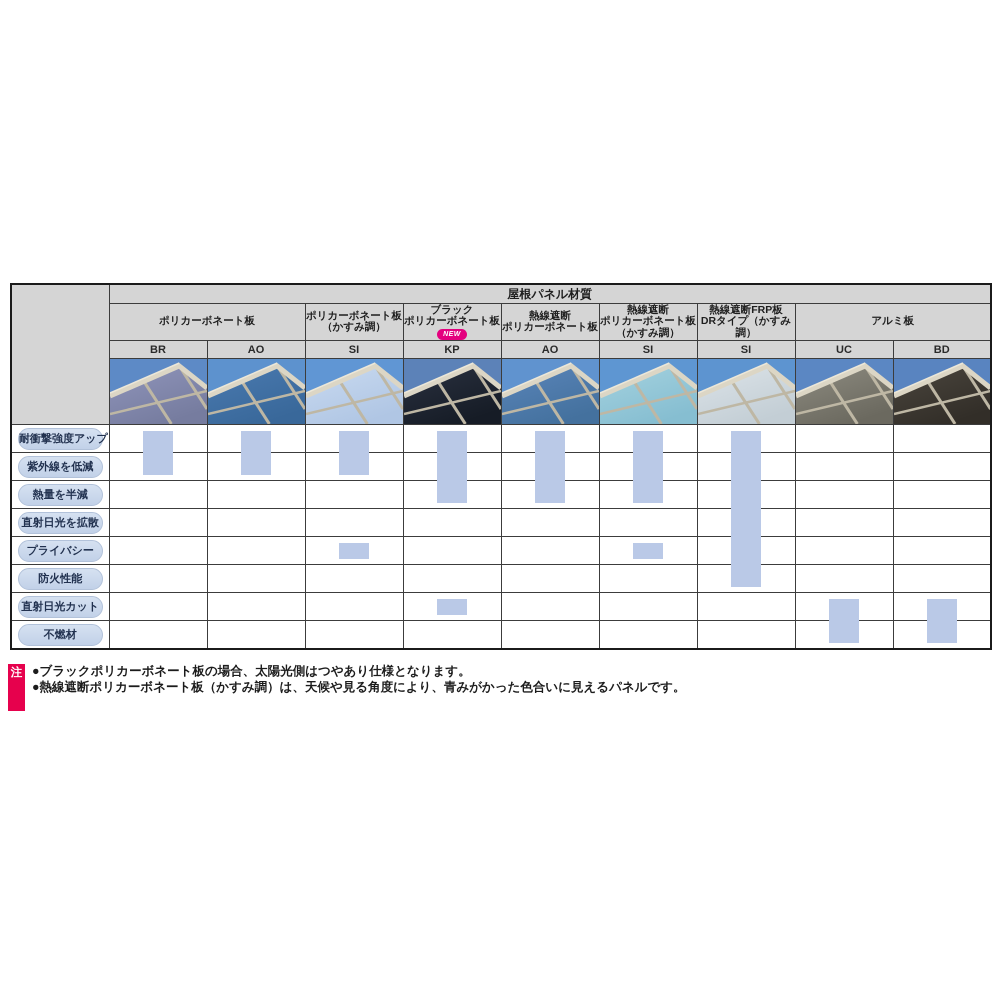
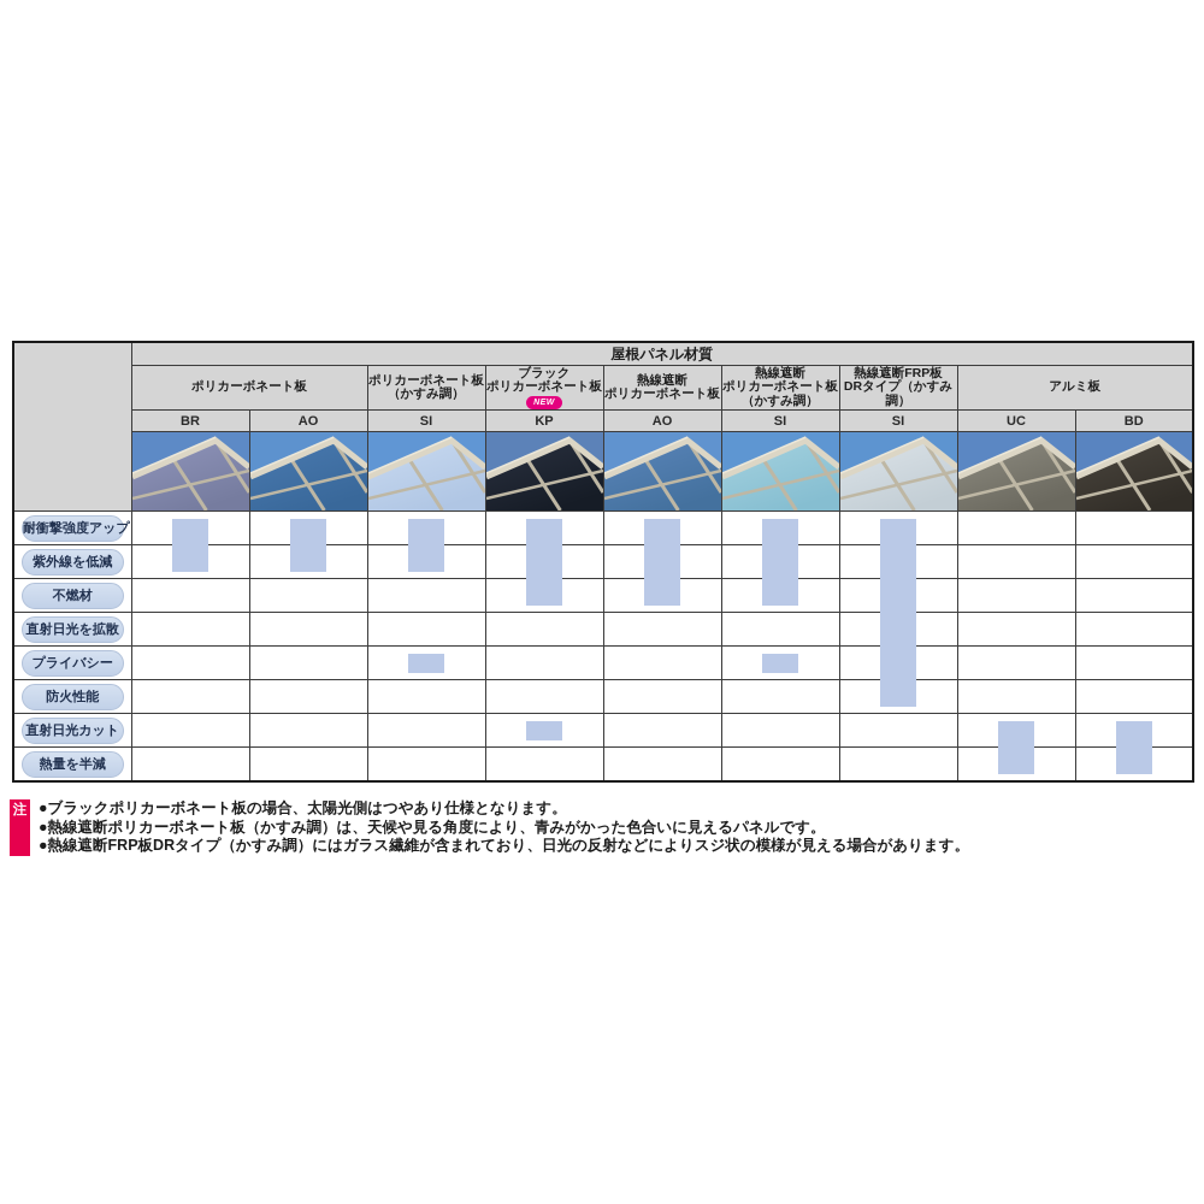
  	屋根パネル材質
  ポリカーボネート板	ポリカーボネート板 （かすみ調）	ブラック ポリカーボネート板	熱線遮断 ポリカーボネート板	熱線遮断 ポリカーボネート板 （かすみ調）	熱線遮断FRP板 DRタイプ（かすみ調）	アルミ板
  BR	AO	SI	KP	AO	SI	SI	UC	BD
  耐衝撃強度アップ
  紫外線を低減
- 熱量を半減
+ 不燃材
  直射日光を拡散
  プライバシー
  防火性能
  直射日光カット
- 不燃材
+ 熱量を半減
  注
  ●ブラックポリカーボネート板の場合、太陽光側はつやあり仕様となります。
  ●熱線遮断ポリカーボネート板（かすみ調）は、天候や見る角度により、青みがかった色合いに見えるパネルです。
+ ●熱線遮断FRP板DRタイプ（かすみ調）にはガラス繊維が含まれており、日光の反射などによりスジ状の模様が見える場合があります。
